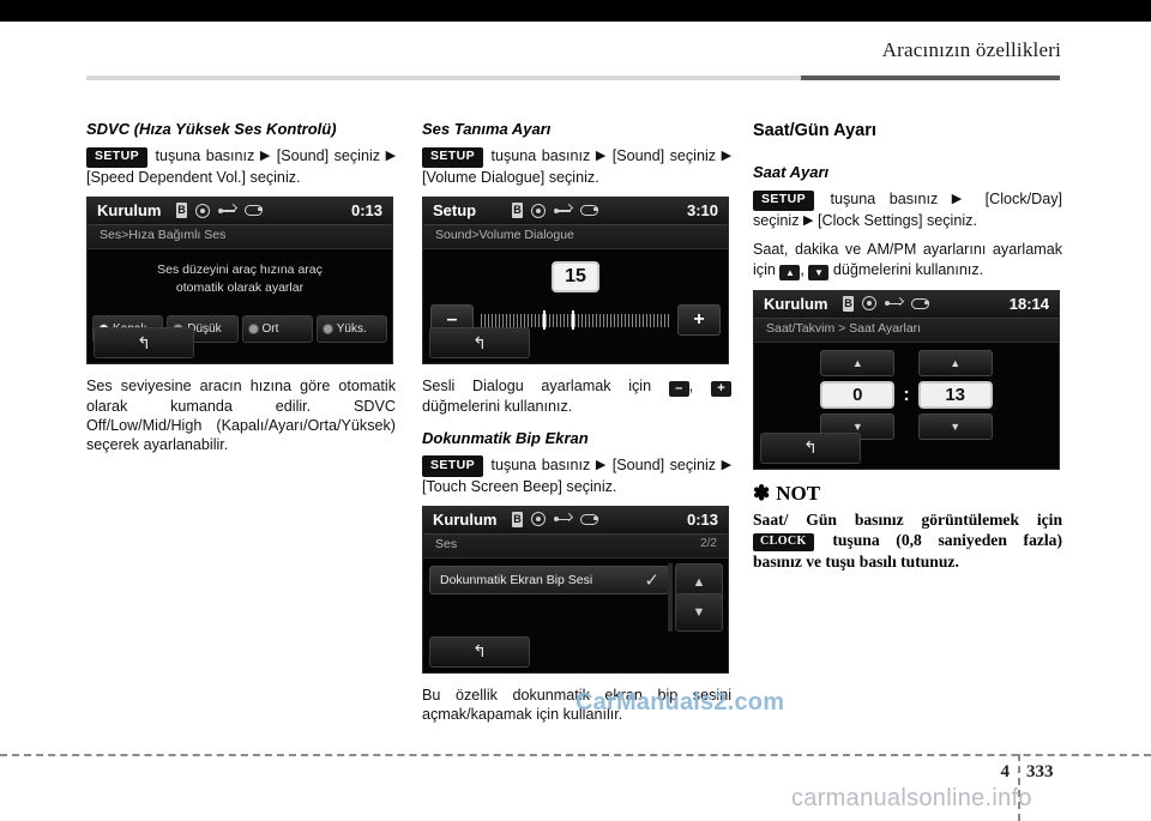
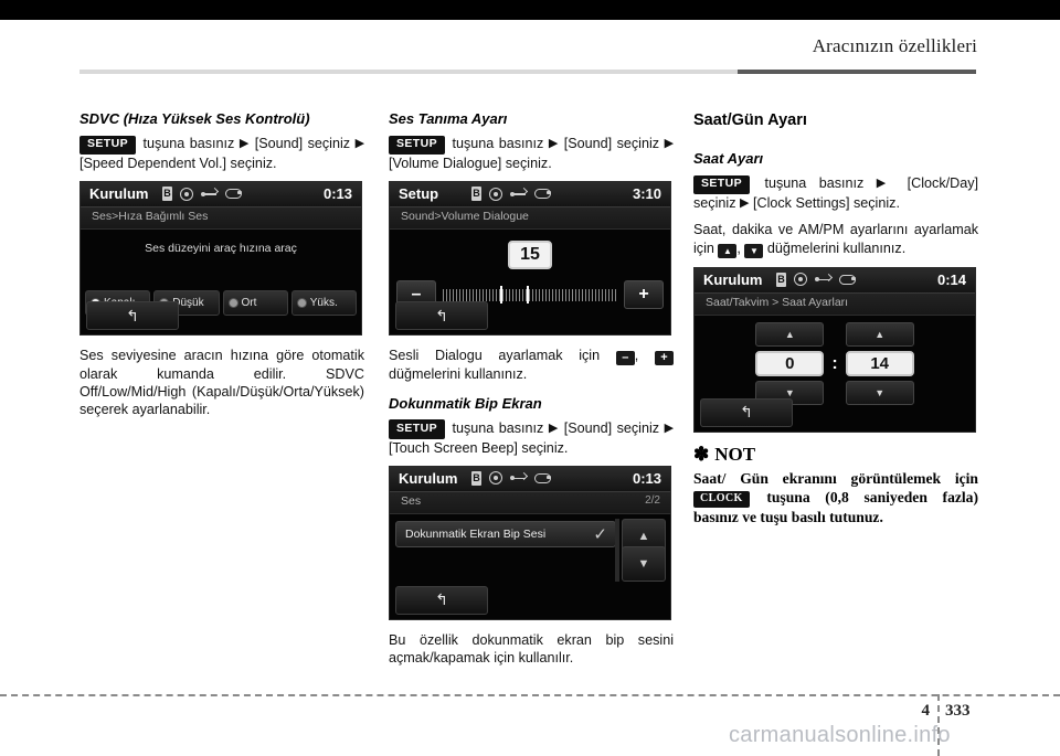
  Aracınızın özellikleri
  SDVC (Hıza Yüksek Ses Kontrolü)
  SETUP tuşuna basınız ▶ [Sound] seçiniz ▶ [Speed Dependent Vol.] seçiniz.
  Kurulum
  B
  0:13
  Ses>Hıza Bağımlı Ses
  Ses düzeyini araç hızına araç
- otomatik olarak ayarlar
  üşük
  Ort
  Yüks.
  ↰
- Ses seviyesine aracın hızına göre otomatik olarak kumanda edilir. SDVC Off/Low/Mid/High (Kapalı/Ayarı/Orta/Yüksek) seçerek ayarlanabilir.
+ Ses seviyesine aracın hızına göre otomatik olarak kumanda edilir. SDVC Off/Low/Mid/High (Kapalı/Düşük/Orta/Yüksek) seçerek ayarlanabilir.
  Ses Tanıma Ayarı
  SETUP tuşuna basınız ▶ [Sound] seçiniz ▶ [Volume Dialogue] seçiniz.
  Setup
  B
  3:10
  Sound>Volume Dialogue
  15
  –
  +
  ↰
  Sesli Dialogu ayarlamak için – , + düğmelerini kullanınız.
  Dokunmatik Bip Ekran
  SETUP tuşuna basınız ▶ [Sound] seçiniz ▶ [Touch Screen Beep] seçiniz.
  Kurulum
  B
  0:13
  Ses
  2/2
  Dokunmatik Ekran Bip Sesi
  ✓
  ▲
  ▼
  ↰
  Bu özellik dokunmatik ekran bip sesini açmak/kapamak için kullanılır.
  Saat/Gün Ayarı
  Saat Ayarı
  SETUP tuşuna basınız ▶ [Clock/Day] seçiniz ▶ [Clock Settings] seçiniz.
  Saat, dakika ve AM/PM ayarlarını ayarlamak için ▲ , ▼ düğmelerini kullanınız.
  Kurulum
  B
- 18:14
+ 0:14
  Saat/Takvim > Saat Ayarları
  ▲
  0
  ▼
  :
  ▲
- 13
+ 14
  ▼
  ↰
  ✽ NOT
- Saat/ Gün basınız görüntülemek için CLOCK tuşuna (0,8 saniyeden fazla) basınız ve tuşu basılı tutunuz.
+ Saat/ Gün ekranını görüntülemek için CLOCK tuşuna (0,8 saniyeden fazla) basınız ve tuşu basılı tutunuz.
- CarManuals2.com
  4
  333
  carmanualsonline.info
